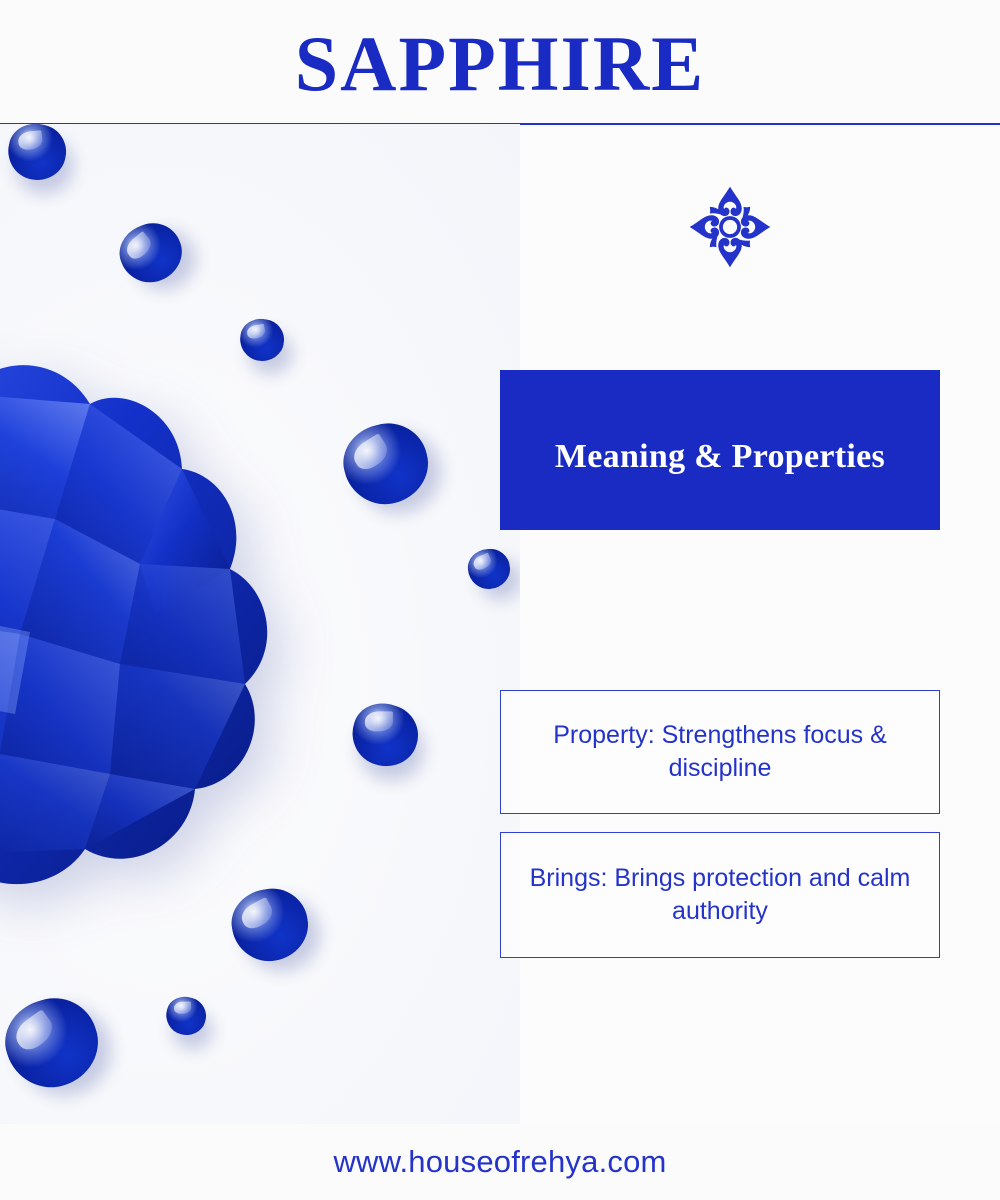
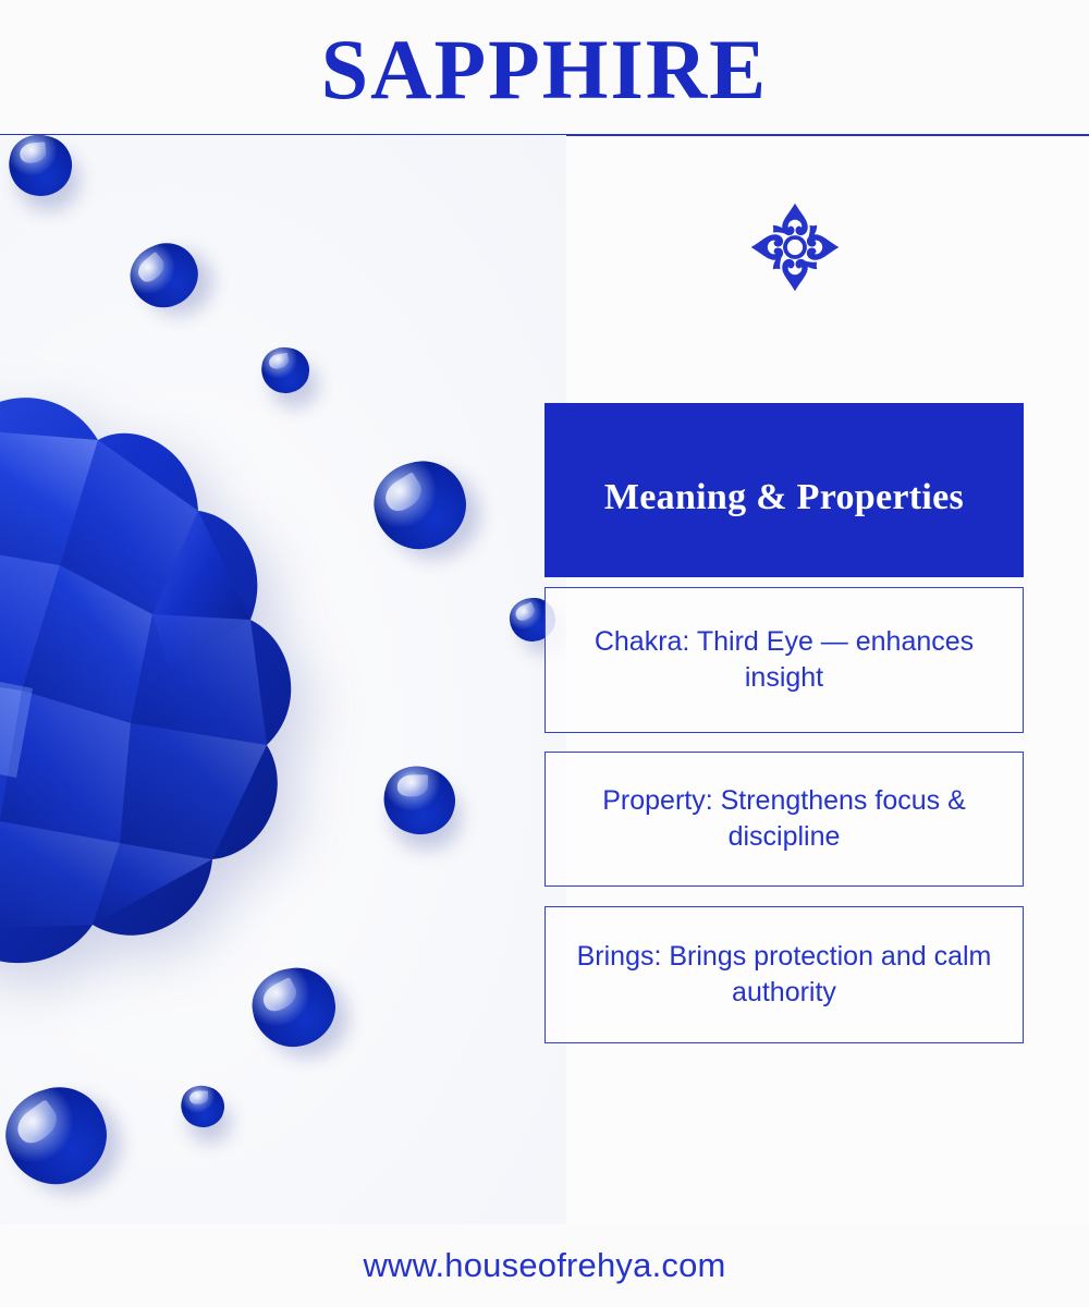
  SAPPHIRE
  Meaning & Properties
+ Chakra: Third Eye — enhances insight
  Property: Strengthens focus & discipline
  Brings: Brings protection and calm authority
  www.houseofrehya.com
